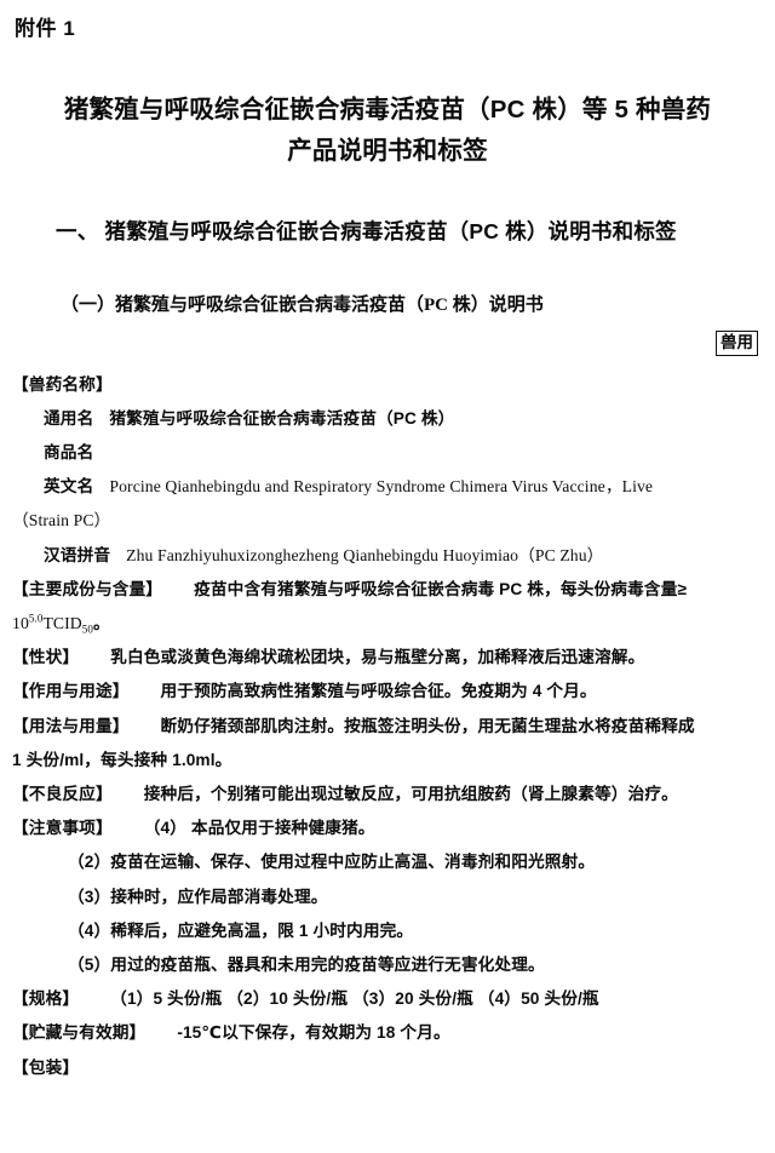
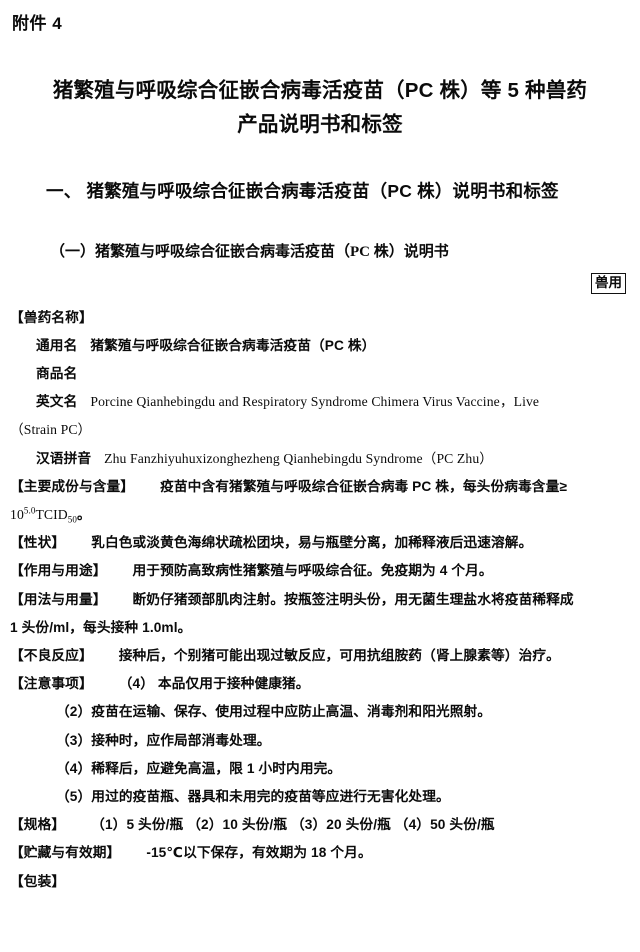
- 附件 1
+ 附件 4
  猪繁殖与呼吸综合征嵌合病毒活疫苗（PC 株）等 5 种兽药
  产品说明书和标签
  一、 猪繁殖与呼吸综合征嵌合病毒活疫苗（PC 株）说明书和标签
  （一）猪繁殖与呼吸综合征嵌合病毒活疫苗（PC 株）说明书
  兽用
  【兽药名称】
  通用名 猪繁殖与呼吸综合征嵌合病毒活疫苗（PC 株）
  商品名
  英文名 Porcine Qianhebingdu and Respiratory Syndrome Chimera Virus Vaccine，Live
  （Strain PC）
- 汉语拼音 Zhu Fanzhiyuhuxizonghezheng Qianhebingdu Huoyimiao（PC Zhu）
+ 汉语拼音 Zhu Fanzhiyuhuxizonghezheng Qianhebingdu Syndrome（PC Zhu）
  【主要成份与含量】 疫苗中含有猪繁殖与呼吸综合征嵌合病毒 PC 株，每头份病毒含量≥
  105.0TCID50。
  【性状】 乳白色或淡黄色海绵状疏松团块，易与瓶壁分离，加稀释液后迅速溶解。
  【作用与用途】 用于预防高致病性猪繁殖与呼吸综合征。免疫期为 4 个月。
  【用法与用量】 断奶仔猪颈部肌肉注射。按瓶签注明头份，用无菌生理盐水将疫苗稀释成
  1 头份/ml，每头接种 1.0ml。
  【不良反应】 接种后，个别猪可能出现过敏反应，可用抗组胺药（肾上腺素等）治疗。
  【注意事项】 （4） 本品仅用于接种健康猪。
  （2）疫苗在运输、保存、使用过程中应防止高温、消毒剂和阳光照射。
  （3）接种时，应作局部消毒处理。
  （4）稀释后，应避免高温，限 1 小时内用完。
  （5）用过的疫苗瓶、器具和未用完的疫苗等应进行无害化处理。
  【规格】 （1）5 头份/瓶 （2）10 头份/瓶 （3）20 头份/瓶 （4）50 头份/瓶
  【贮藏与有效期】 -15℃以下保存，有效期为 18 个月。
  【包装】
